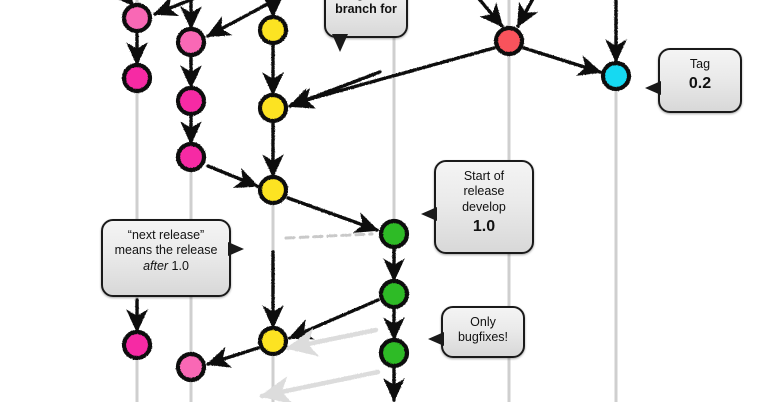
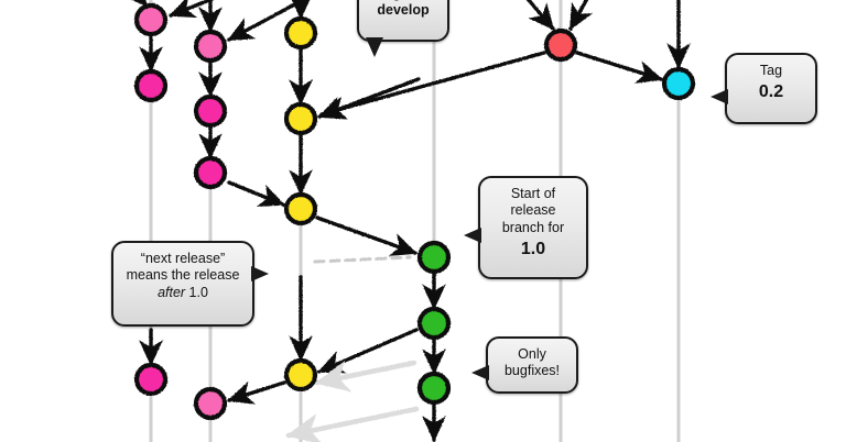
- branch for
+ develop
  Tag
  0.2
  Start of
  release
- develop
+ branch for
  1.0
  “next release”
  means the release
  after 1.0
  Only
  bugfixes!
